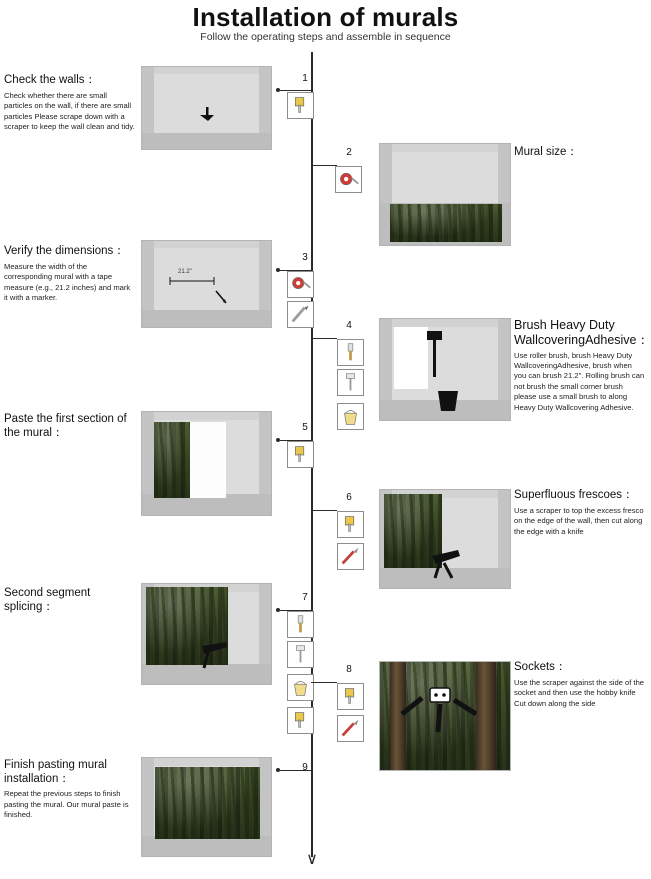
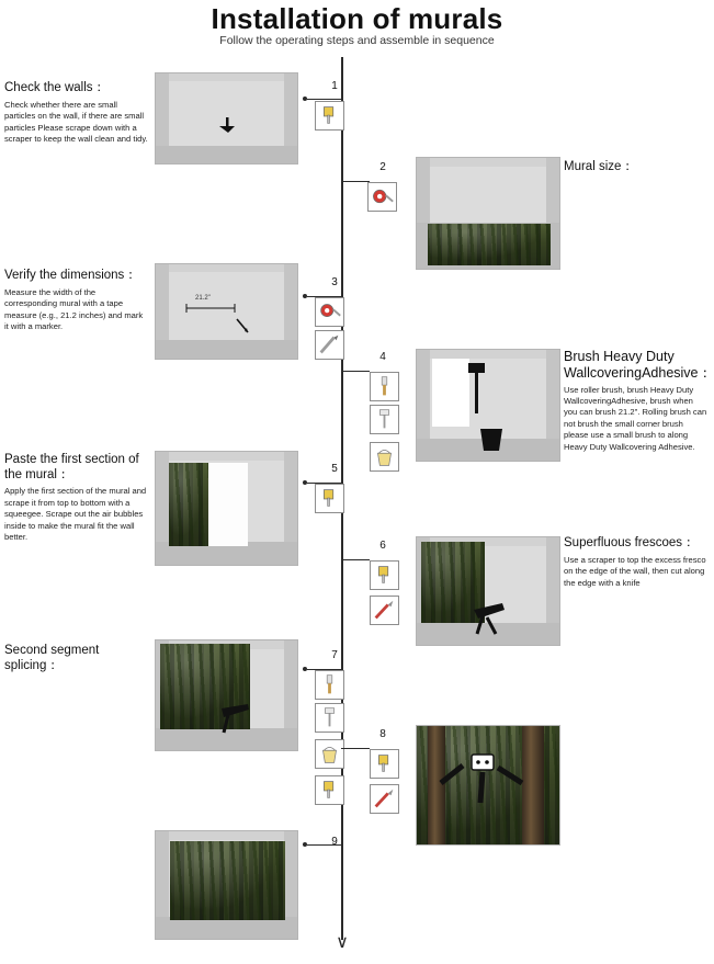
  Installation of murals
  Follow the operating steps and assemble in sequence
  ∨
  Check the walls：
  Check whether there are small particles on the wall, if there are small particles Please scrape down with a scraper to keep the wall clean and tidy.
  1
  2
  Mural size：
  Verify the dimensions：
  Measure the width of the corresponding mural with a tape measure (e.g., 21.2 inches) and mark it with a marker.
  3
  4
  Brush Heavy Duty WallcoveringAdhesive：
  Use roller brush, brush Heavy Duty WallcoveringAdhesive, brush when you can brush 21.2". Rolling brush can not brush the small corner brush please use a small brush to along Heavy Duty Wallcovering Adhesive.
  Paste the first section of the mural：
+ Apply the first section of the mural and scrape it from top to bottom with a squeegee. Scrape out the air bubbles inside to make the mural fit the wall better.
  5
  6
  Superfluous frescoes：
  Use a scraper to top the excess fresco on the edge of the wall, then cut along the edge with a knife
  Second segment splicing：
  7
  8
- Sockets：
- Use the scraper against the side of the socket and then use the hobby knife Cut down along the side
- Finish pasting mural installation：
- Repeat the previous steps to finish pasting the mural. Our mural paste is finished.
  9
